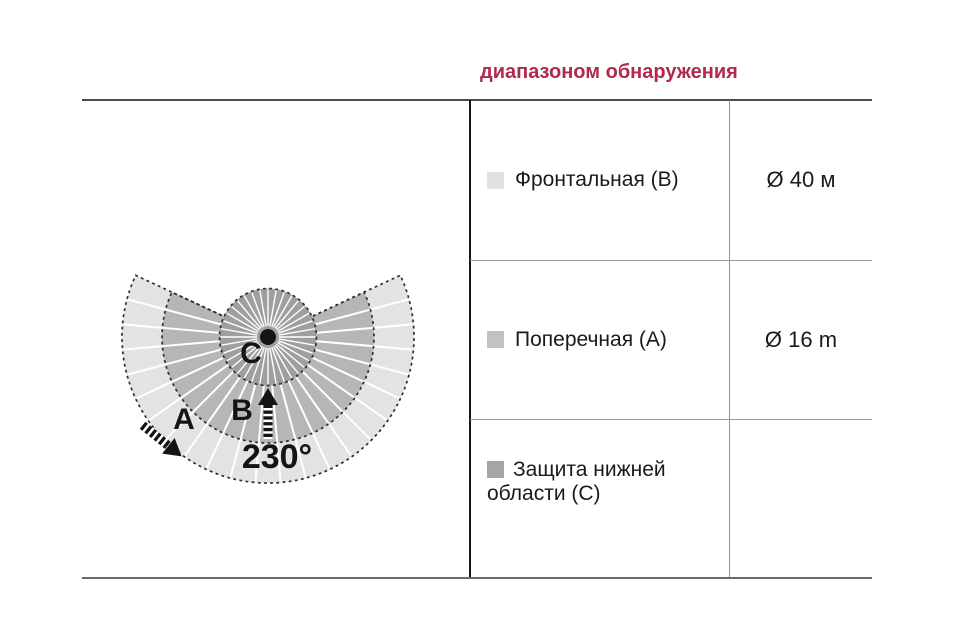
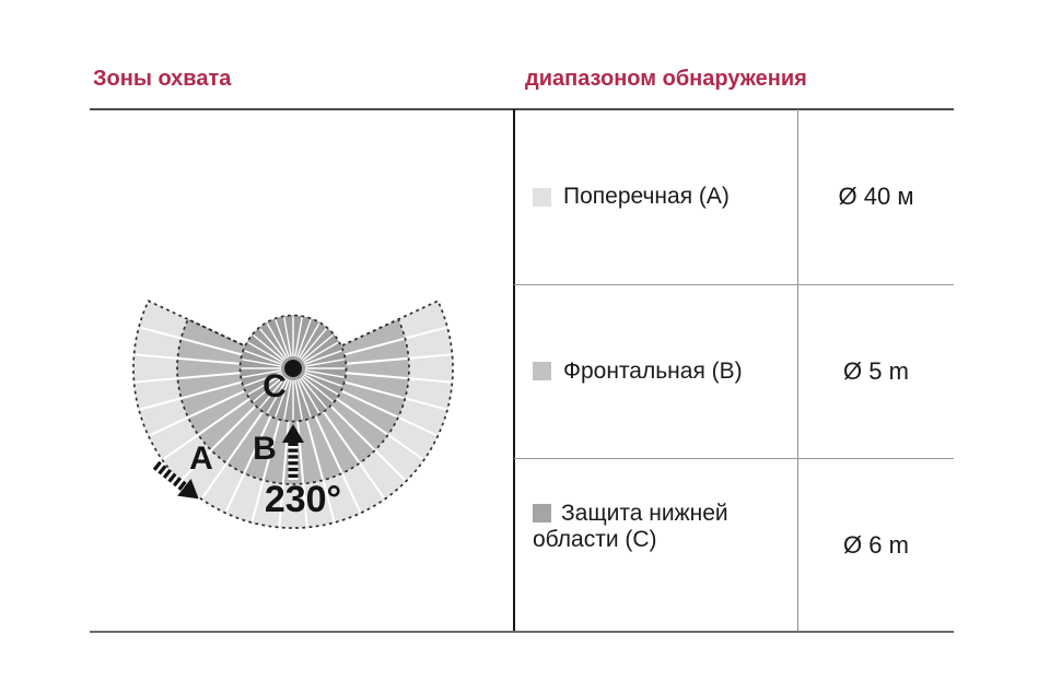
+ Зоны охвата
  диапазоном обнаружения
  C
  B
  A
  230°
- Фронтальная (В)
+ Поперечная (А)
  Ø 40 м
- Поперечная (А)
+ Фронтальная (В)
- Ø 16 m
+ Ø 5 m
  Защита нижней области (С)
+ Ø 6 m
